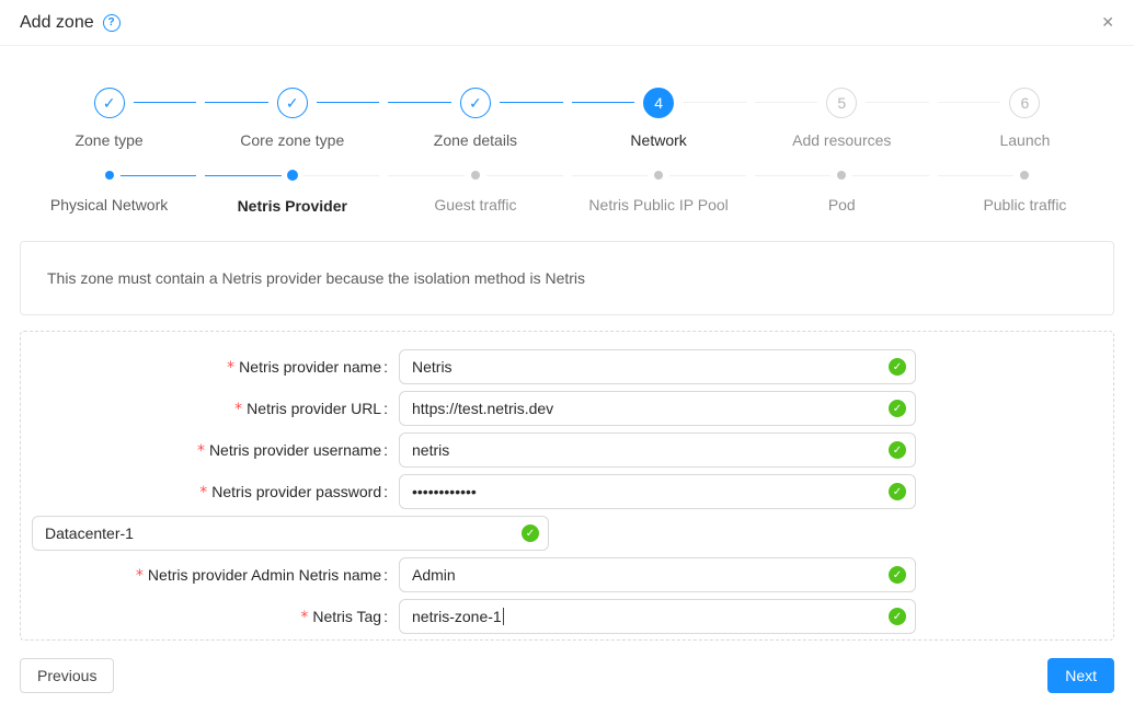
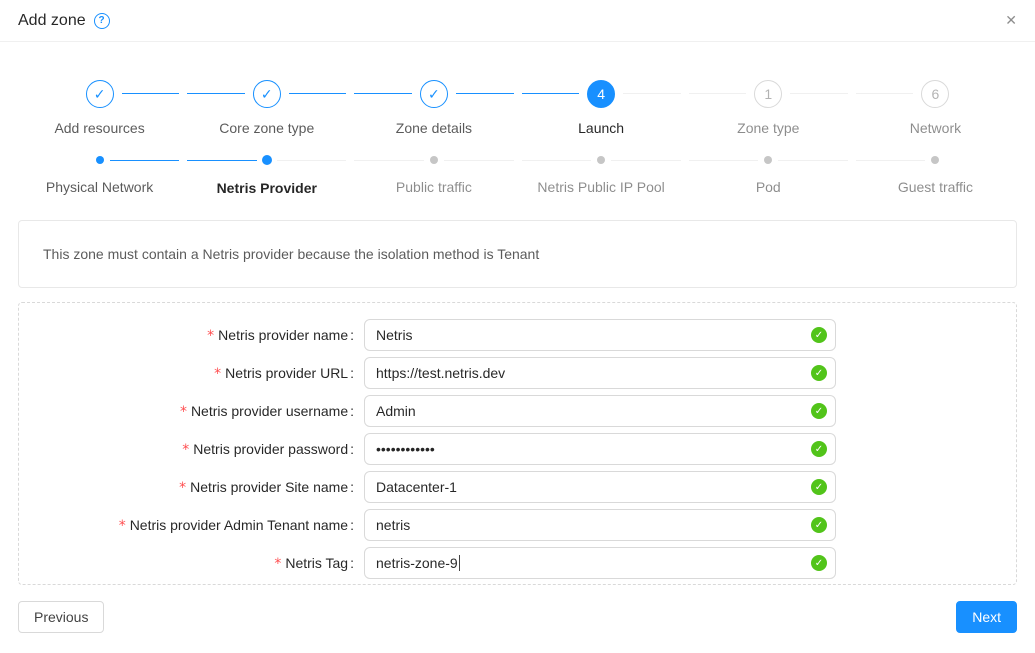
  Add zone
  ?
  ✕
  ✓
- Zone type
+ Add resources
  ✓
  Core zone type
  ✓
  Zone details
  4
- Network
+ Launch
- 5
+ 1
- Add resources
+ Zone type
  6
- Launch
+ Network
  Physical Network
  Netris Provider
- Guest traffic
+ Public traffic
  Netris Public IP Pool
  Pod
- Public traffic
+ Guest traffic
- This zone must contain a Netris provider because the isolation method is Netris
+ This zone must contain a Netris provider because the isolation method is Tenant
  * Netris provider name
  Netris
  ✓
  * Netris provider URL
  https://test.netris.dev
  ✓
  * Netris provider username
- netris
+ Admin
  ✓
  * Netris provider password
  ••••••••••••
  ✓
+ * Netris provider Site name
  Datacenter-1
  ✓
- * Netris provider Admin Netris name
+ * Netris provider Admin Tenant name
- Admin
+ netris
  ✓
  * Netris Tag
- netris-zone-1
+ netris-zone-9
  ✓
  Previous
  Next
